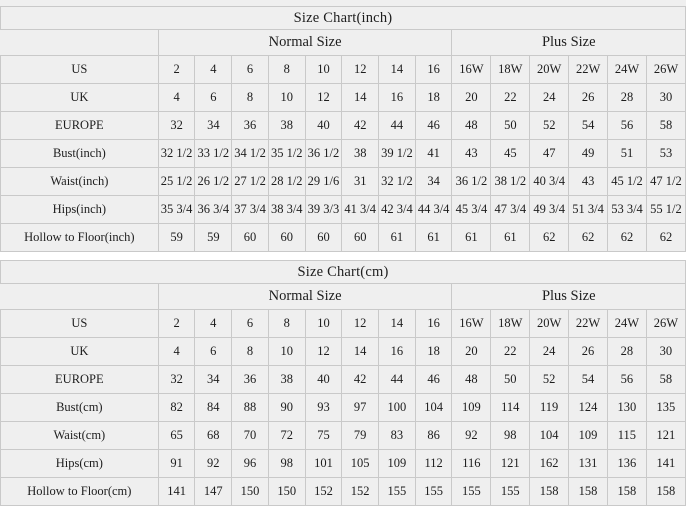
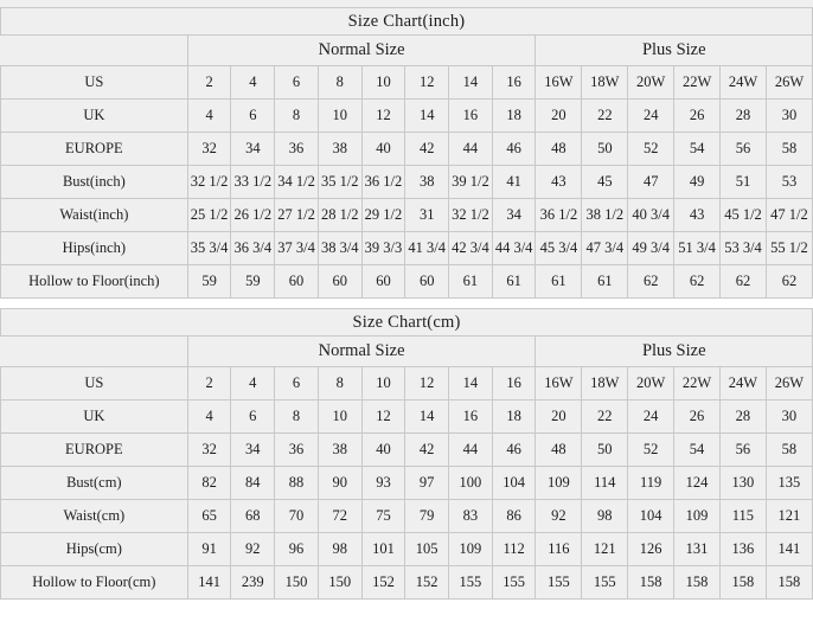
  Size Chart(inch)
  	Normal Size	Plus Size
  US	2	4	6	8	10	12	14	16	16W	18W	20W	22W	24W	26W
  UK	4	6	8	10	12	14	16	18	20	22	24	26	28	30
  EUROPE	32	34	36	38	40	42	44	46	48	50	52	54	56	58
  Bust(inch)	32 1/2	33 1/2	34 1/2	35 1/2	36 1/2	38	39 1/2	41	43	45	47	49	51	53
- Waist(inch)	25 1/2	26 1/2	27 1/2	28 1/2	29 1/6	31	32 1/2	34	36 1/2	38 1/2	40 3/4	43	45 1/2	47 1/2
+ Waist(inch)	25 1/2	26 1/2	27 1/2	28 1/2	29 1/2	31	32 1/2	34	36 1/2	38 1/2	40 3/4	43	45 1/2	47 1/2
  Hips(inch)	35 3/4	36 3/4	37 3/4	38 3/4	39 3/3	41 3/4	42 3/4	44 3/4	45 3/4	47 3/4	49 3/4	51 3/4	53 3/4	55 1/2
  Hollow to Floor(inch)	59	59	60	60	60	60	61	61	61	61	62	62	62	62
  Size Chart(cm)
  	Normal Size	Plus Size
  US	2	4	6	8	10	12	14	16	16W	18W	20W	22W	24W	26W
  UK	4	6	8	10	12	14	16	18	20	22	24	26	28	30
  EUROPE	32	34	36	38	40	42	44	46	48	50	52	54	56	58
  Bust(cm)	82	84	88	90	93	97	100	104	109	114	119	124	130	135
  Waist(cm)	65	68	70	72	75	79	83	86	92	98	104	109	115	121
- Hips(cm)	91	92	96	98	101	105	109	112	116	121	162	131	136	141
+ Hips(cm)	91	92	96	98	101	105	109	112	116	121	126	131	136	141
- Hollow to Floor(cm)	141	147	150	150	152	152	155	155	155	155	158	158	158	158
+ Hollow to Floor(cm)	141	239	150	150	152	152	155	155	155	155	158	158	158	158
